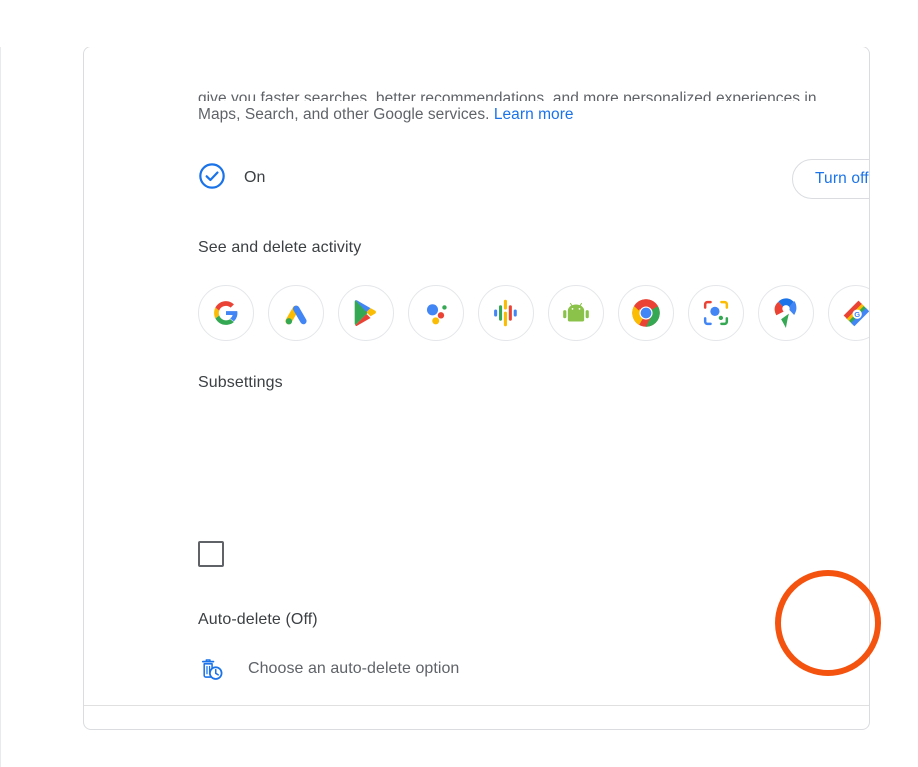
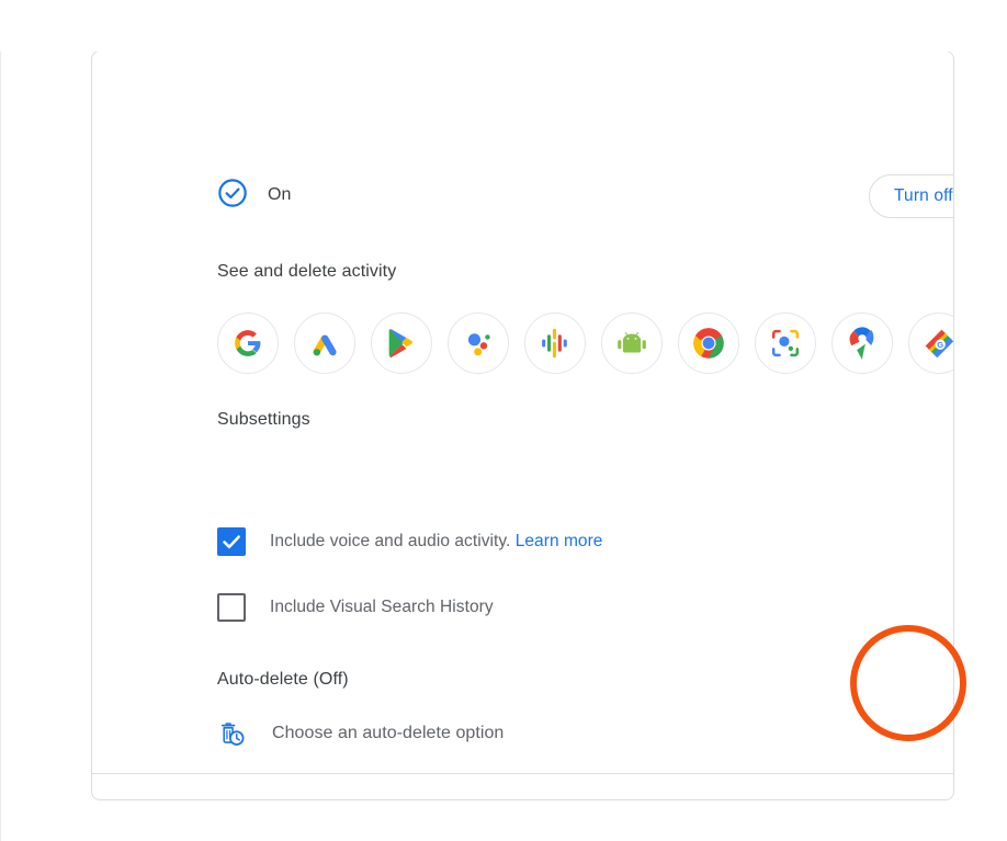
- give you faster searches, better recommendations, and more personalized experiences in
- Maps, Search, and other Google services. Learn more
  On
  Turn off
  See and delete activity
  G
  Subsettings
+ Include voice and audio activity. Learn more
+ Include Visual Search History
  Auto-delete (Off)
  Choose an auto-delete option
